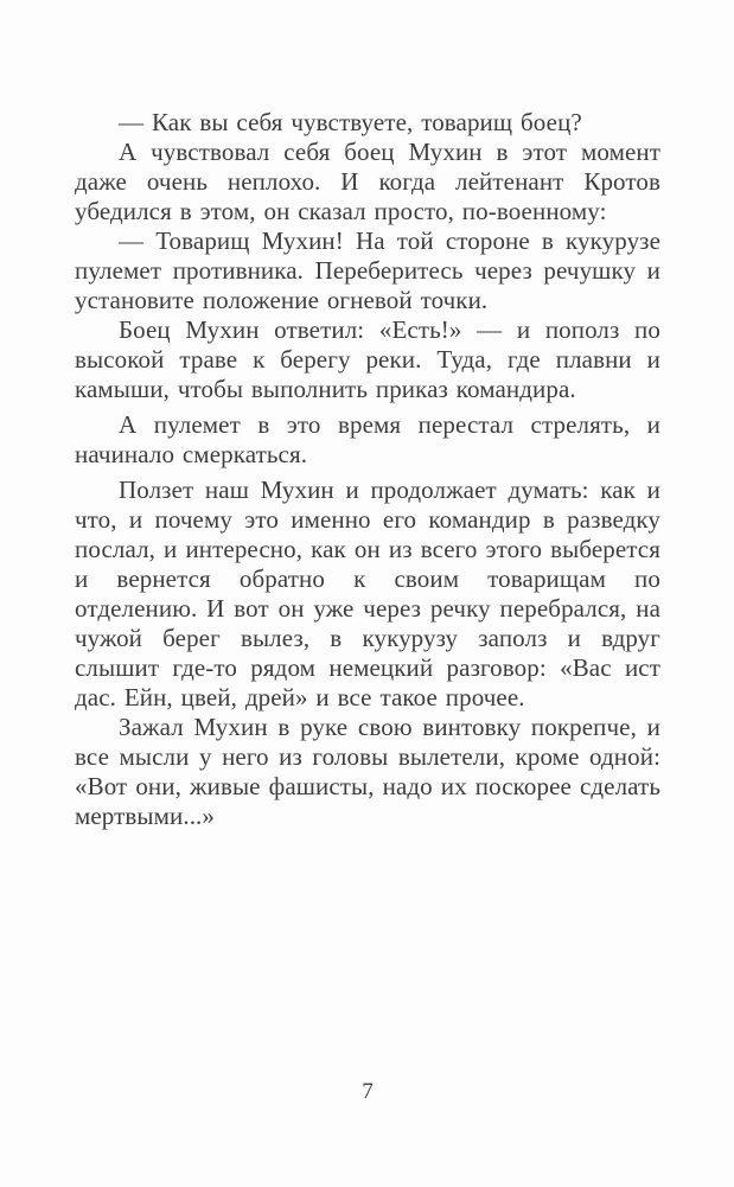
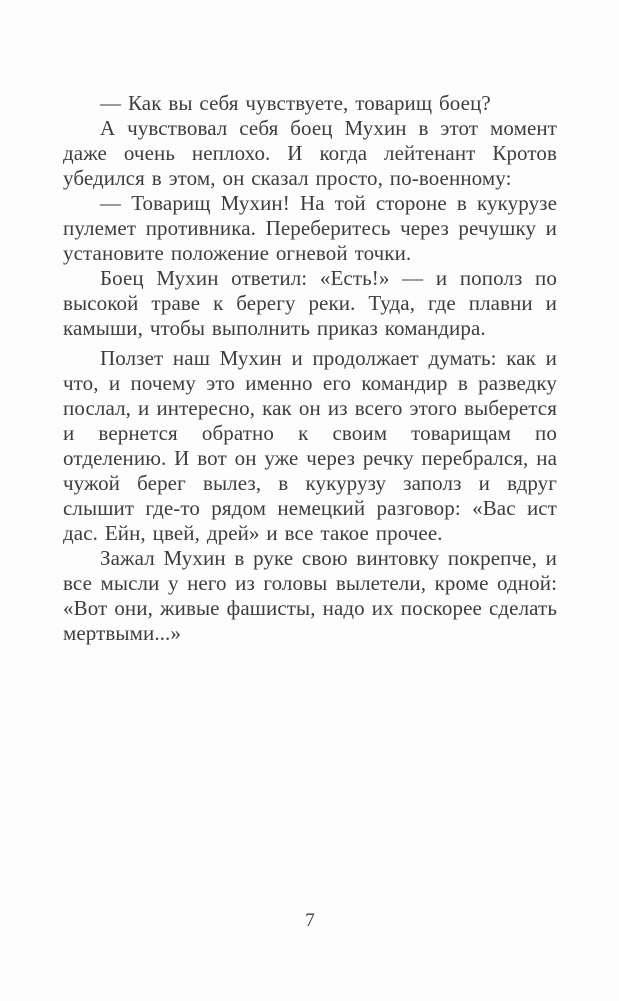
  — Как вы себя чувствуете, товарищ боец?
  А чувствовал себя боец Мухин в этот мо­мент даже очень неплохо. И когда лейтенант Кротов убедился в этом, он сказал просто, по-военному:
  — Товарищ Мухин! На той стороне в ку­курузе пулемет противника. Переберитесь через речушку и установите положение огне­вой точки.
  Боец Мухин ответил: «Есть!» — и пополз по высокой траве к берегу реки. Туда, где плавни и камыши, чтобы выполнить приказ командира.
- А пулемет в это время перестал стрелять, и начинало смеркаться.
  Ползет наш Мухин и продолжает думать: как и что, и почему это именно его командир в разведку послал, и интересно, как он из всего этого выберется и вернется обратно к своим товарищам по отделению. И вот он уже через речку перебрался, на чужой берег вылез, в кукурузу заполз и вдруг слышит где-то рядом немецкий разговор: «Вас ист дас. Ейн, цвей, дрей» и все такое прочее.
  Зажал Мухин в руке свою винтовку по­крепче, и все мысли у него из головы выле­тели, кроме одной: «Вот они, живые фаши­сты, надо их поскорее сделать мертвыми...»
  7
